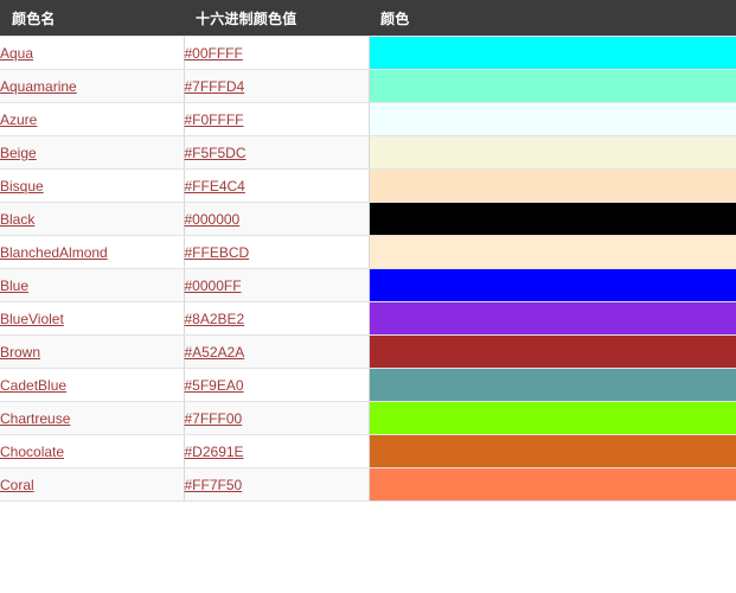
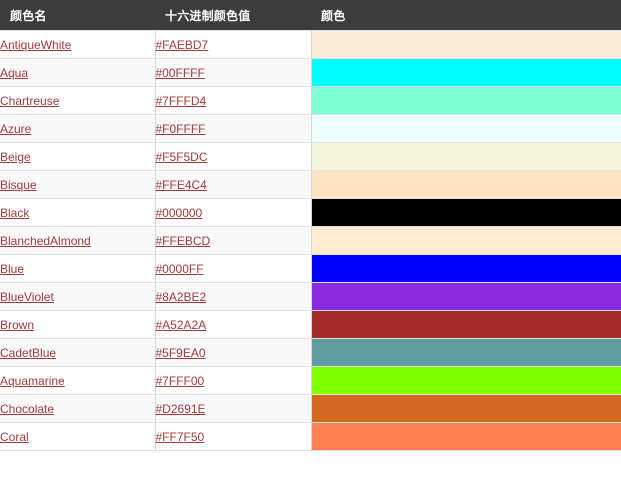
  颜色名	十六进制颜色值	颜色
+ AntiqueWhite	#FAEBD7
  Aqua	#00FFFF
- Aquamarine	#7FFFD4
+ Chartreuse	#7FFFD4
  Azure	#F0FFFF
  Beige	#F5F5DC
  Bisque	#FFE4C4
  Black	#000000
  BlanchedAlmond	#FFEBCD
  Blue	#0000FF
  BlueViolet	#8A2BE2
  Brown	#A52A2A
  CadetBlue	#5F9EA0
- Chartreuse	#7FFF00
+ Aquamarine	#7FFF00
  Chocolate	#D2691E
  Coral	#FF7F50
